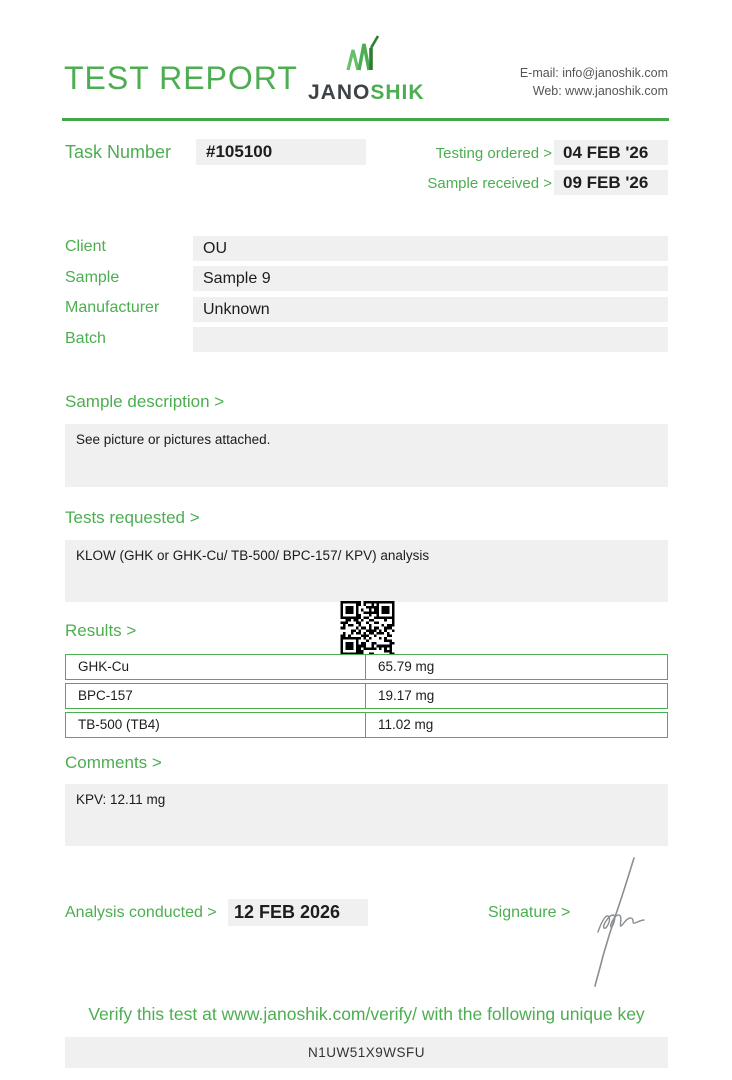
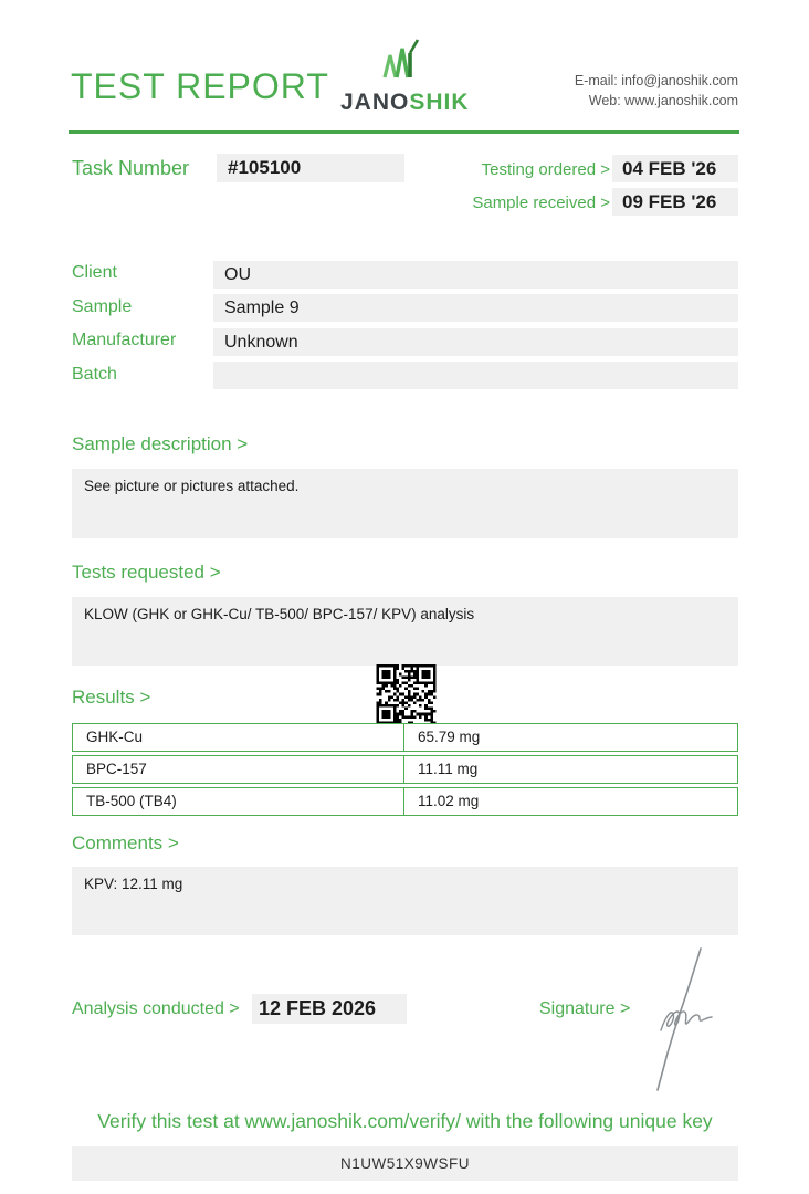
  TEST REPORT
  JANOSHIK
  E-mail: info@janoshik.com
  Web: www.janoshik.com
  Task Number
  #105100
  Testing ordered >
  04 FEB '26
  Sample received >
  09 FEB '26
  Client
  OU
  Sample
  Sample 9
  Manufacturer
  Unknown
  Batch
  Sample description >
  See picture or pictures attached.
  Tests requested >
  KLOW (GHK or GHK-Cu/ TB-500/ BPC-157/ KPV) analysis
  Results >
  GHK-Cu
  65.79 mg
  BPC-157
- 19.17 mg
+ 11.11 mg
  TB-500 (TB4)
  11.02 mg
  Comments >
  KPV: 12.11 mg
  Analysis conducted >
  12 FEB 2026
  Signature >
  Verify this test at www.janoshik.com/verify/ with the following unique key
  N1UW51X9WSFU
